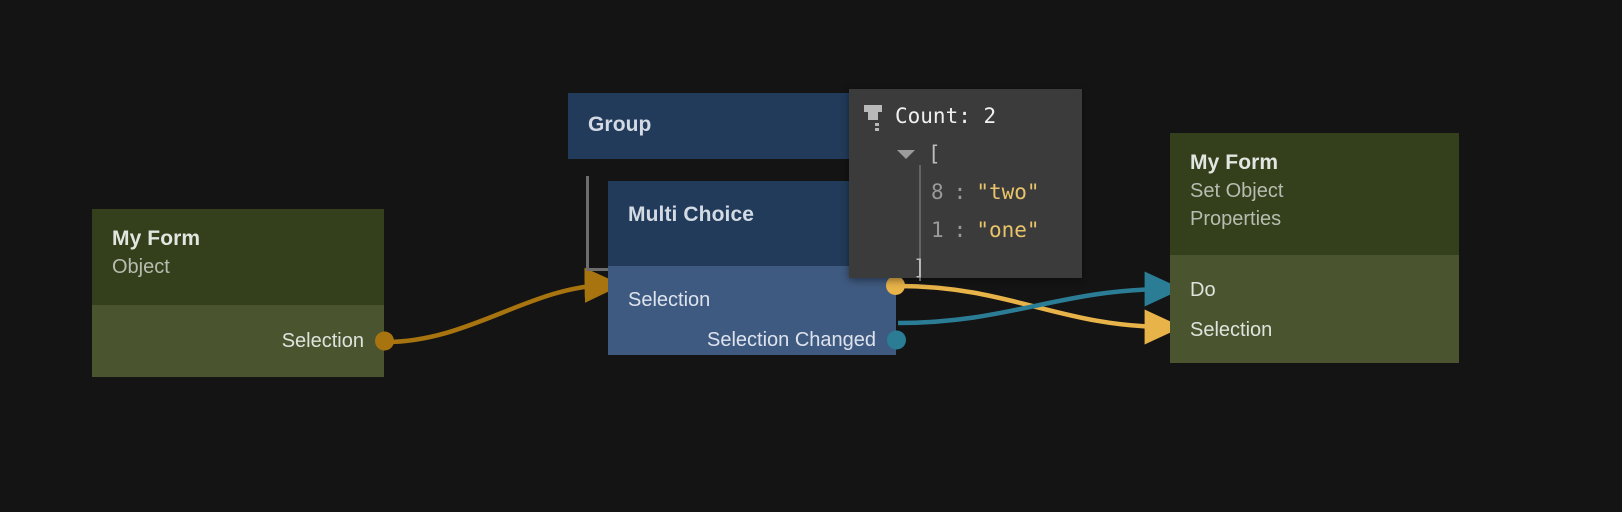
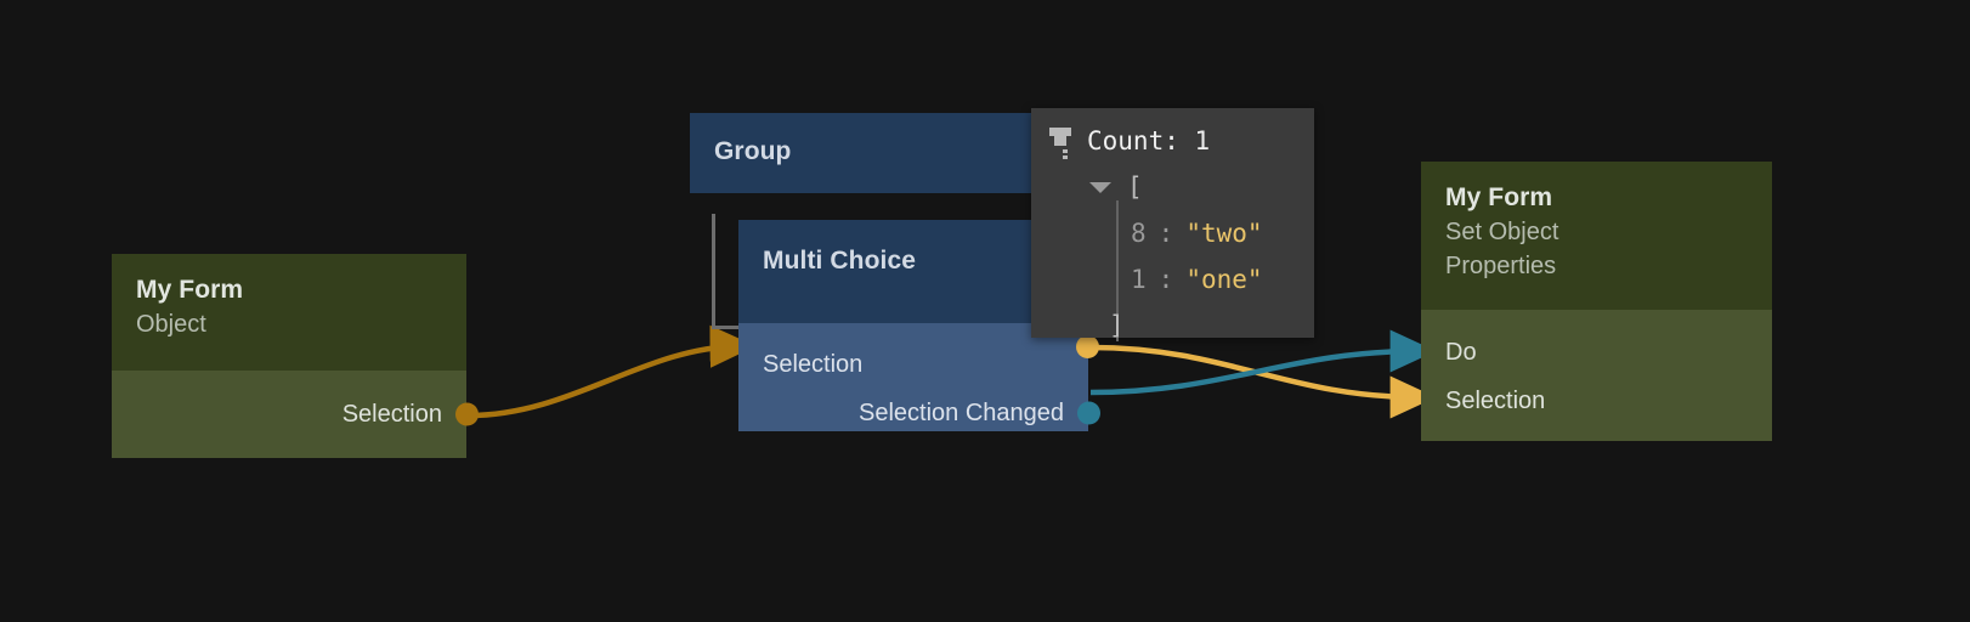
  My Form
  Object
  Selection
  Group
  Multi Choice
  Selection
  Selection Changed
- Count: 2
+ Count: 1
  [
  8
  :
  "two"
  1
  :
  "one"
  ]
  My Form
  Set Object
  Properties
  Do
  Selection
